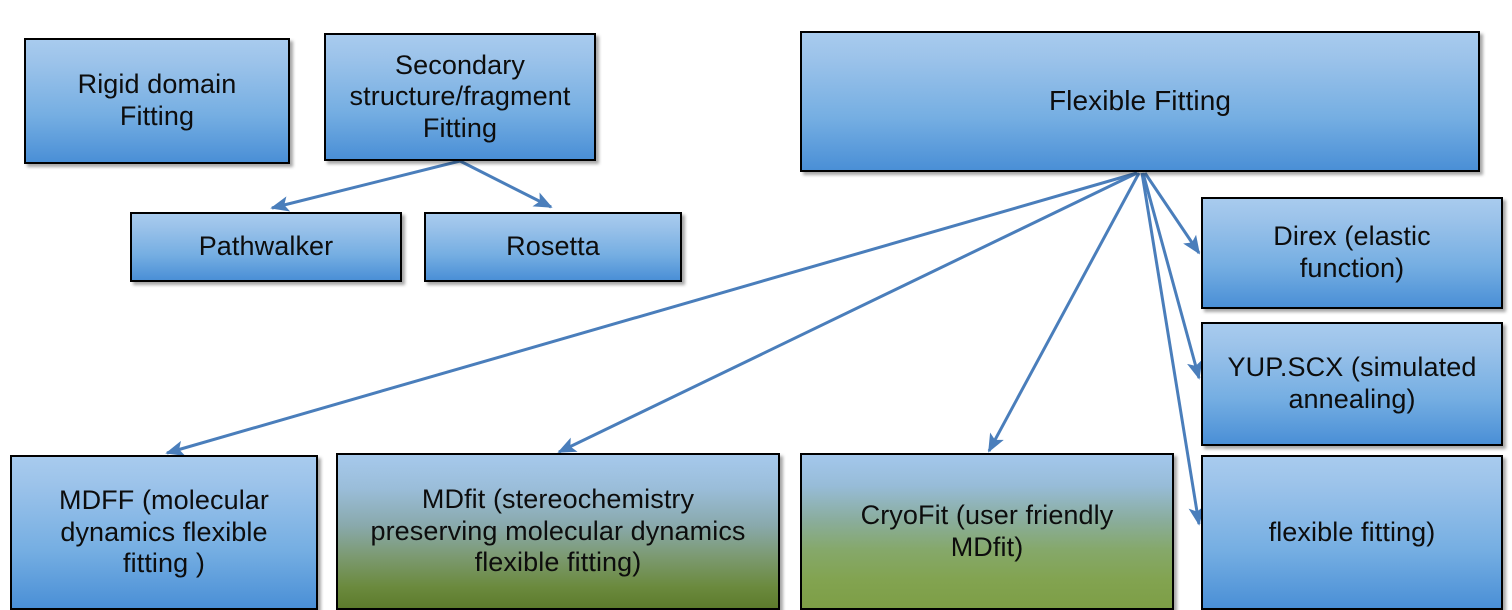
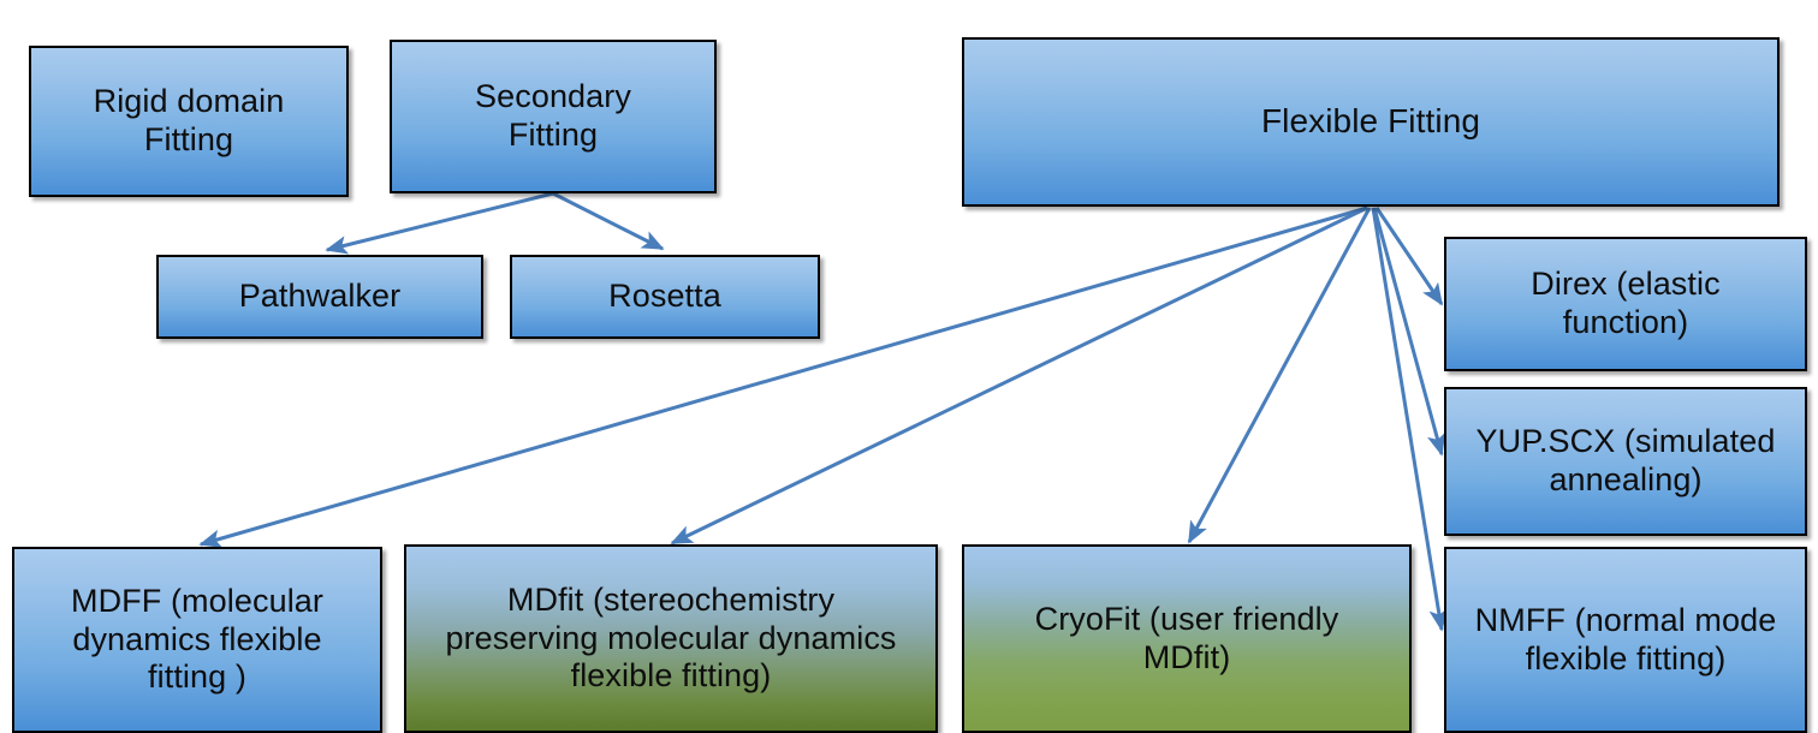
  Rigid domain
  Fitting
  Secondary
- structure/fragment
  Fitting
  Pathwalker
  Rosetta
  Flexible Fitting
  Direx (elastic
  function)
  YUP.SCX (simulated
  annealing)
+ NMFF (normal mode
  flexible fitting)
  MDFF (molecular
  dynamics flexible
  fitting )
  MDfit (stereochemistry
  preserving molecular dynamics
  flexible fitting)
  CryoFit (user friendly
  MDfit)
